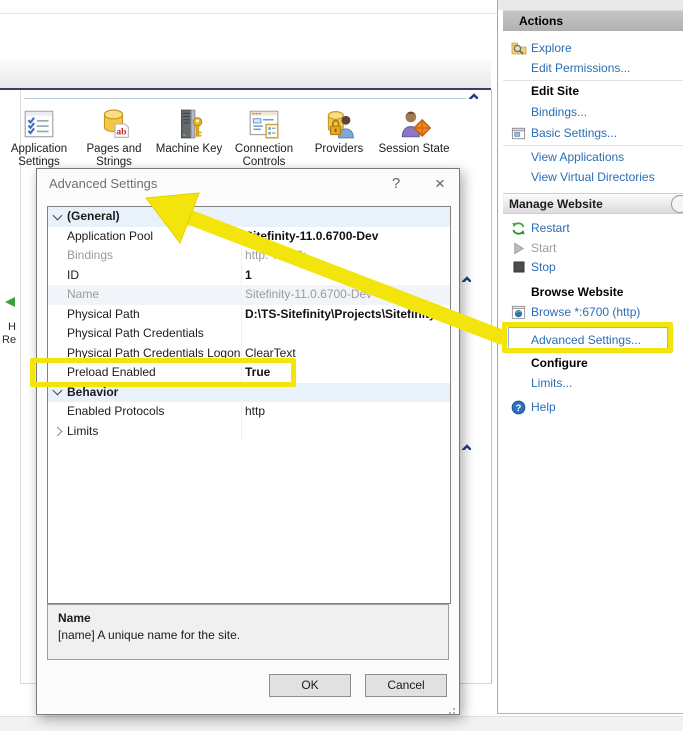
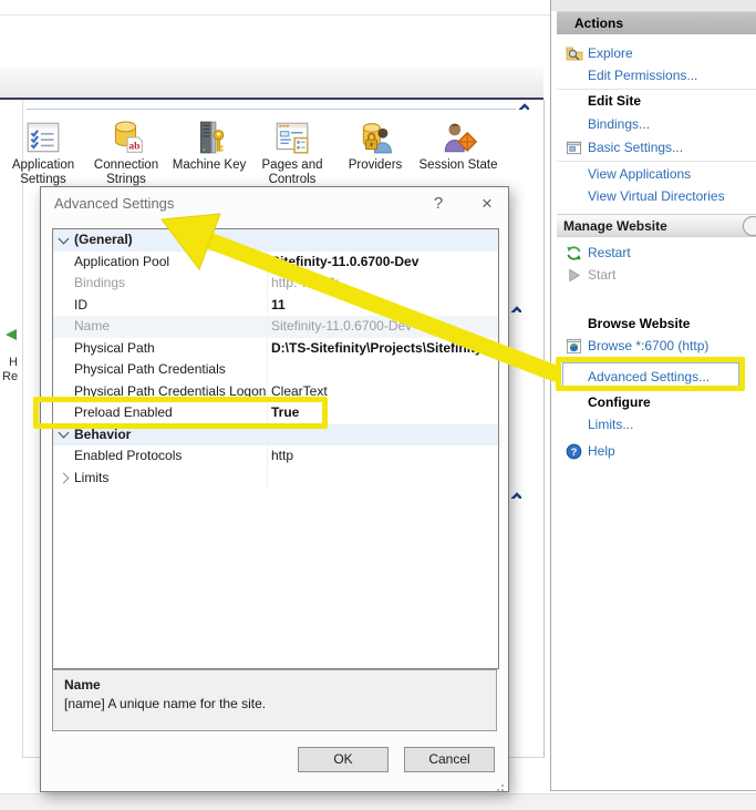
  Application
  Settings
  ab
- Pages and
+ Connection
  Strings
  Machine Key
- Connection
+ Pages and
  Controls
  Providers
  Session State
  H
  Re
  Actions
  Explore
  Edit Permissions...
  Edit Site
  Bindings...
  Basic Settings...
  View Applications
  View Virtual Directories
  Manage Website
  Restart
  Start
- Stop
  Browse Website
  Browse *:6700 (http)
  Advanced Settings...
  Configure
  Limits...
  ?
  Help
  Advanced Settings
  ?
  ×
  (General)
  Application Pool
  tefinity-11.0.6700-Dev
  Bindings
  ID
- 1
+ 11
  Name
  Sitefinity-11.0.6700-De
  Physical Path
  D:\TS-Sitefinity\Projects\Sitefin
  Physical Path Credentials
  Physical Path Credentials Logon
  ClearText
  Preload Enabled
  True
  Behavior
  Enabled Protocols
  http
  Limits
  Name
  [name] A unique name for the site.
  OK
  Cancel
